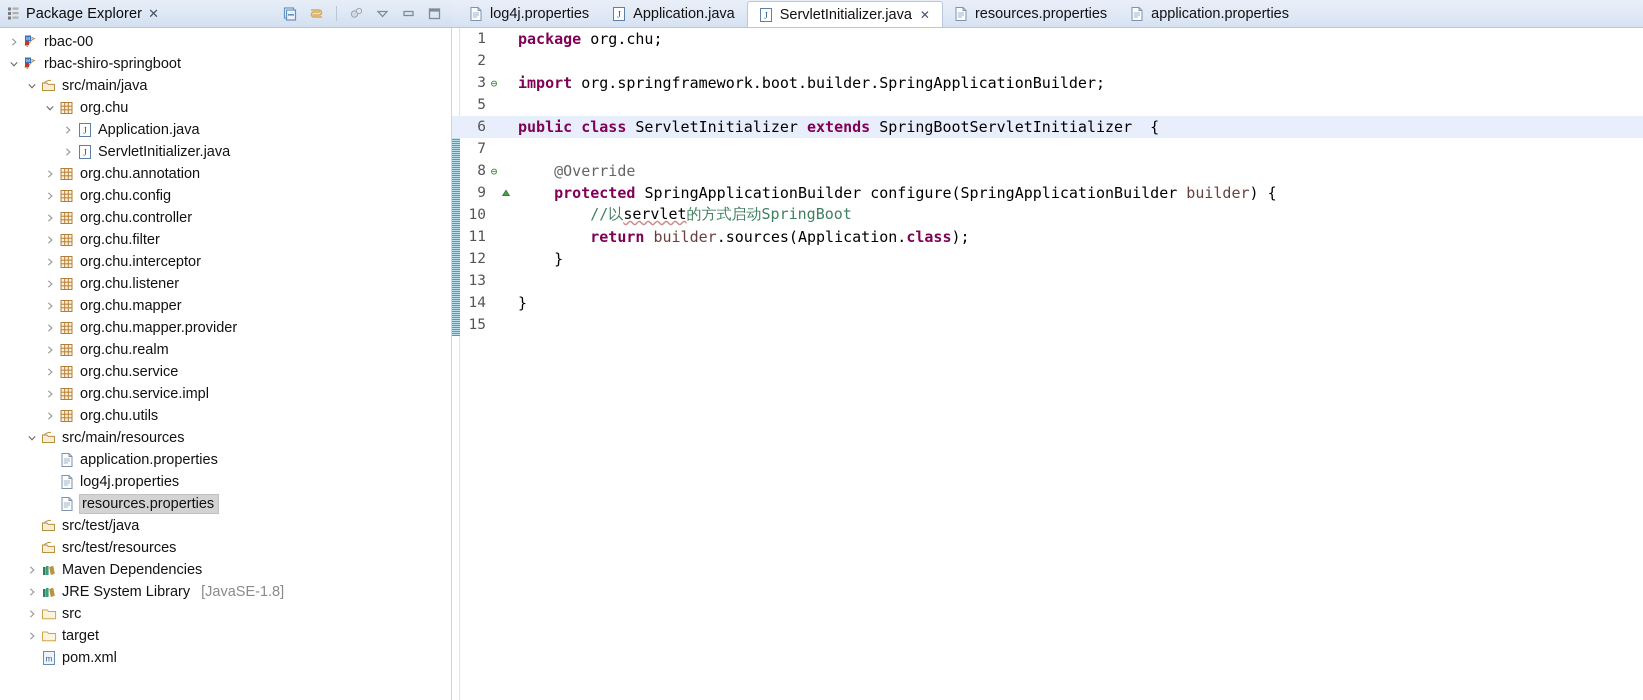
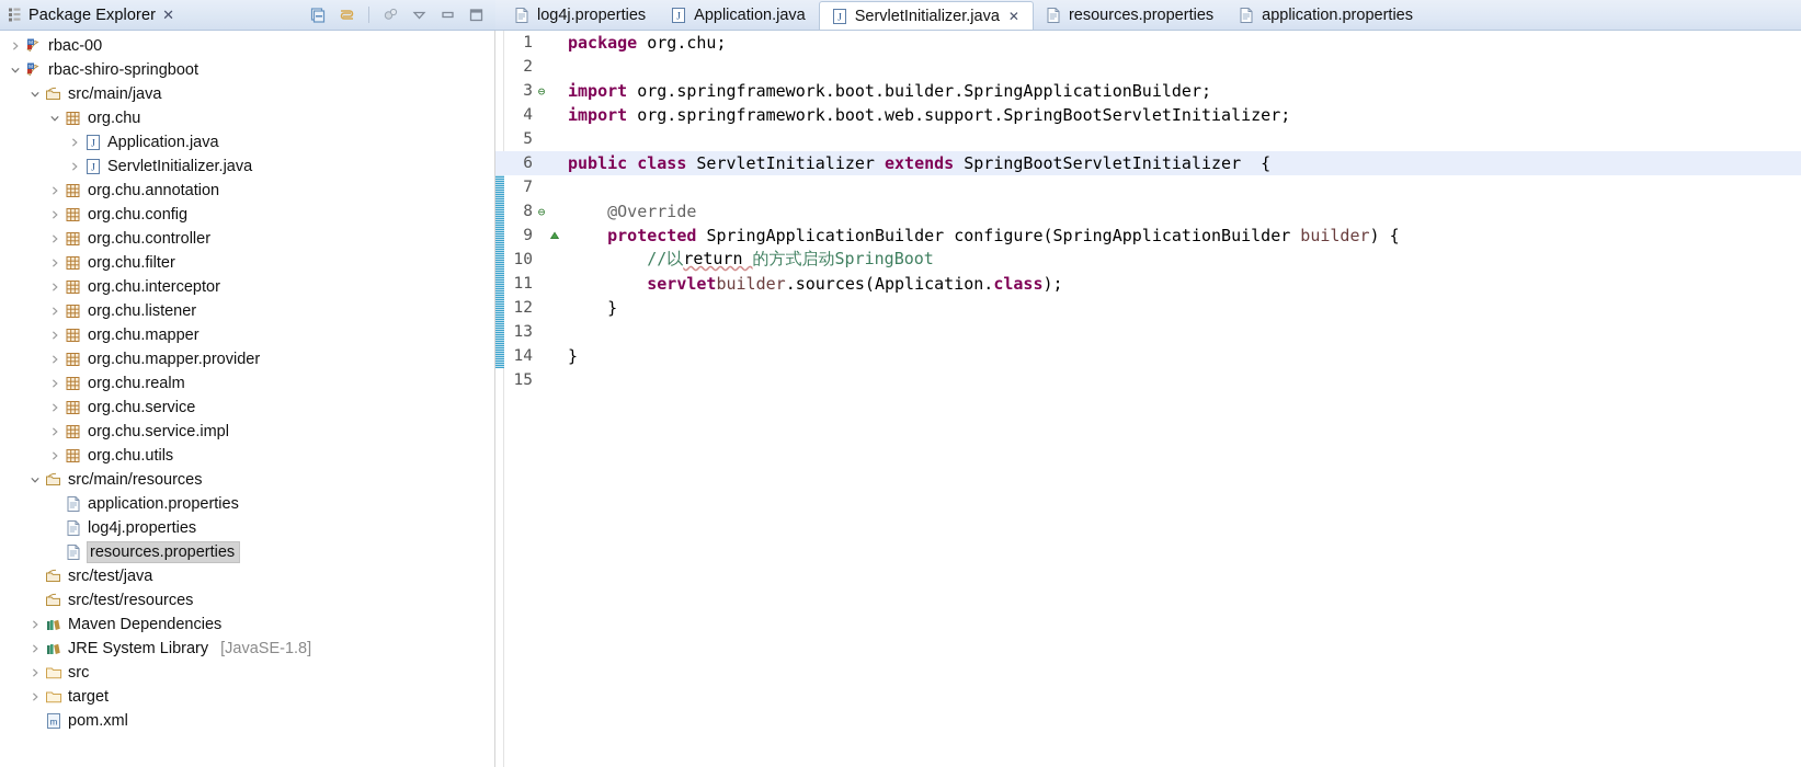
  Package Explorer
  ✕
  rbac-00
  rbac-shiro-springboot
  src/main/java
  org.chu
  J
  Application.java
  J
  ServletInitializer.java
  org.chu.annotation
  org.chu.config
  org.chu.controller
  org.chu.filter
  org.chu.interceptor
  org.chu.listener
  org.chu.mapper
  org.chu.mapper.provider
  org.chu.realm
  org.chu.service
  org.chu.service.impl
  org.chu.utils
  src/main/resources
  application.properties
  log4j.properties
  resources.properties
  src/test/java
  src/test/resources
  Maven Dependencies
  JRE System Library
  [JavaSE-1.8]
  src
  target
  m
  pom.xml
  log4j.properties
  J
  Application.java
  J
  ServletInitializer.java
  ✕
  resources.properties
  application.properties
  1
  package org.chu;
  2
  3
  ⊖
  import org.springframework.boot.builder.SpringApplicationBuilder;
+ 4
+ import org.springframework.boot.web.support.SpringBootServletInitializer;
  5
  6
  public class ServletInitializer extends SpringBootServletInitializer {
  7
  8
  ⊖
  @Override
  9
  protected SpringApplicationBuilder configure(SpringApplicationBuilder builder) {
  10
- //以servlet的方式启动SpringBoot
+ //以return 的方式启动SpringBoot
  11
- return builder.sources(Application.class);
+ servletbuilder.sources(Application.class);
  12
  }
  13
  14
  }
  15
